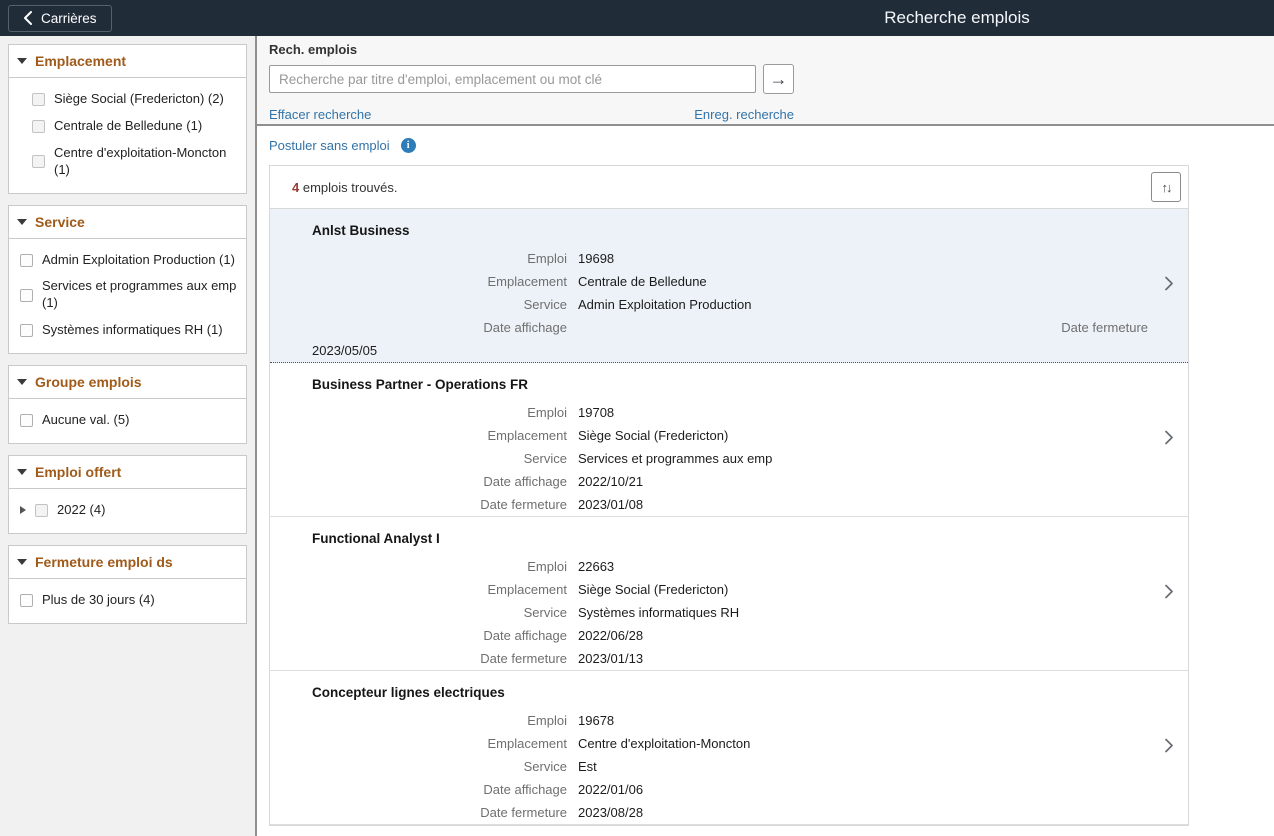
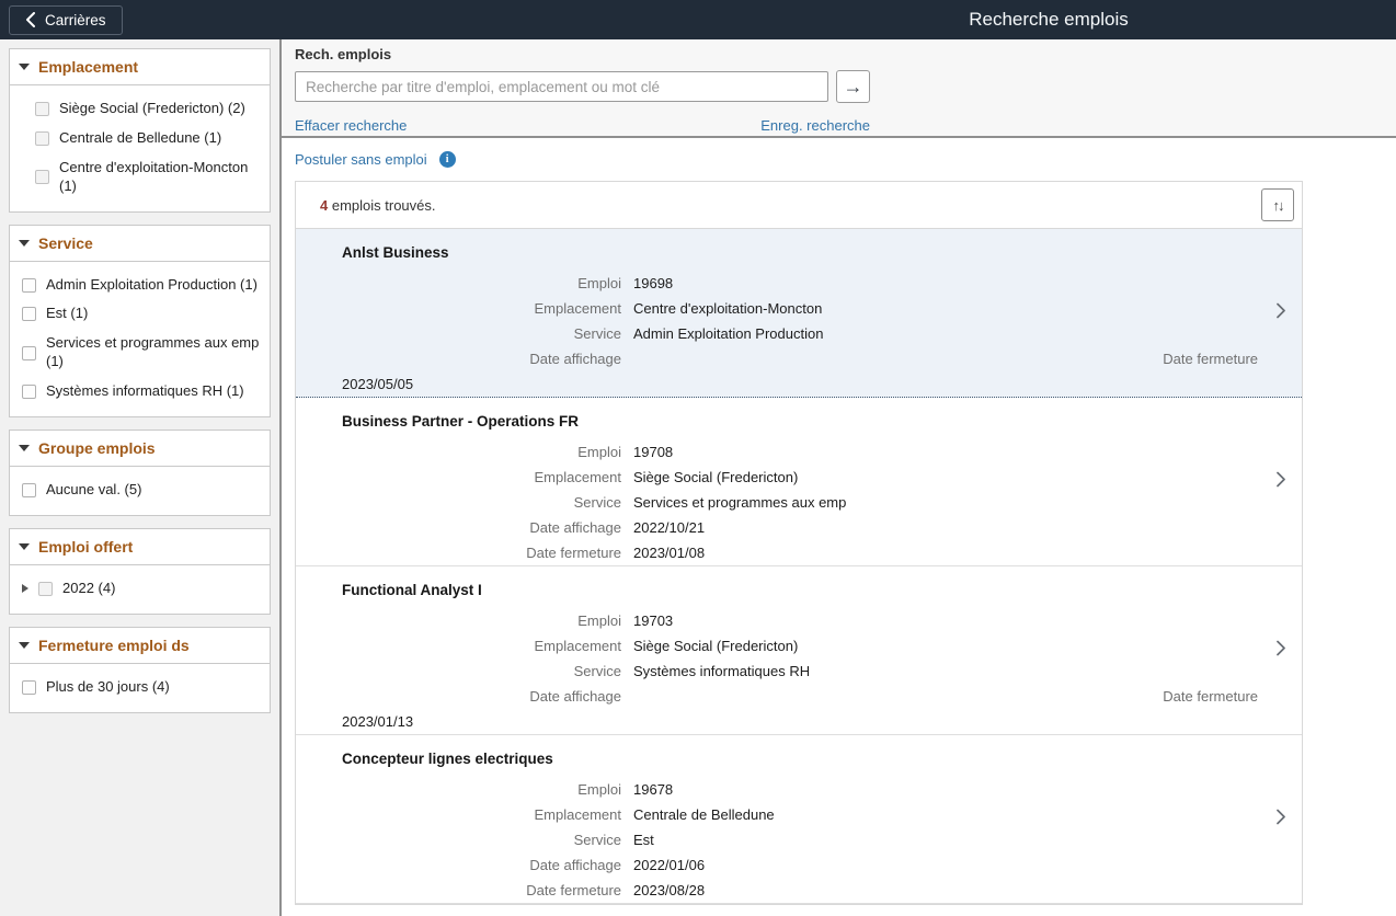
  Carrières
  Recherche emplois
  Emplacement
  Siège Social (Fredericton) (2)
  Centrale de Belledune (1)
  Centre d'exploitation-Moncton (1)
  Service
  Admin Exploitation Production (1)
+ Est (1)
  Services et programmes aux emp (1)
  Systèmes informatiques RH (1)
  Groupe emplois
  Aucune val. (5)
  Emploi offert
  2022 (4)
  Fermeture emploi ds
  Plus de 30 jours (4)
  Rech. emplois
  Recherche par titre d'emploi, emplacement ou mot clé
  →
  Effacer recherche
  Enreg. recherche
  Postuler sans emploi
  i
  4 emplois trouvés.
  ↑↓
  Anlst Business
  Emploi
  19698
  Emplacement
- Centrale de Belledune
+ Centre d'exploitation-Moncton
  Service
  Admin Exploitation Production
  Date affichage
  Date fermeture
  2023/05/05
  Business Partner - Operations FR
  Emploi
  19708
  Emplacement
  Siège Social (Fredericton)
  Service
  Services et programmes aux emp
  Date affichage
  2022/10/21
  Date fermeture
  2023/01/08
  Functional Analyst I
  Emploi
- 22663
+ 19703
  Emplacement
  Siège Social (Fredericton)
  Service
  Systèmes informatiques RH
  Date affichage
- 2022/06/28
  Date fermeture
  2023/01/13
  Concepteur lignes electriques
  Emploi
  19678
  Emplacement
- Centre d'exploitation-Moncton
+ Centrale de Belledune
  Service
  Est
  Date affichage
  2022/01/06
  Date fermeture
  2023/08/28
